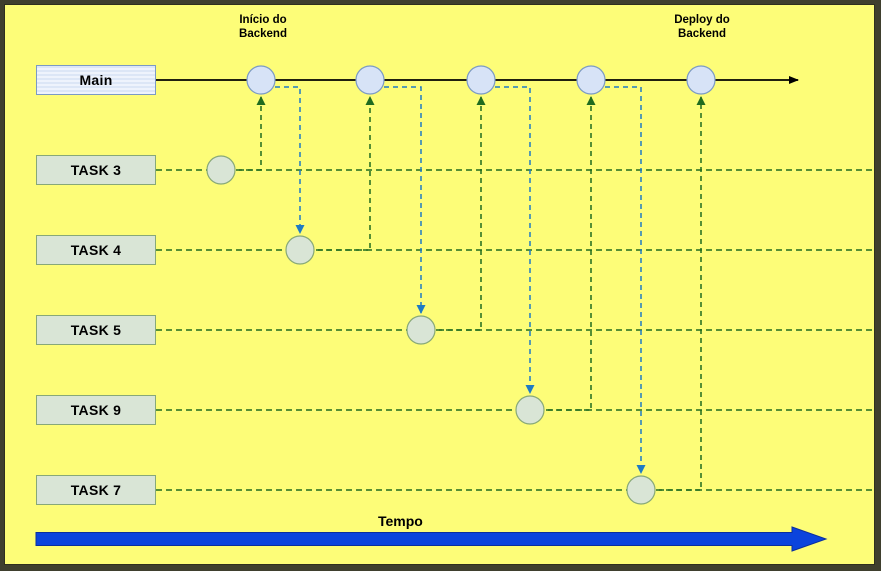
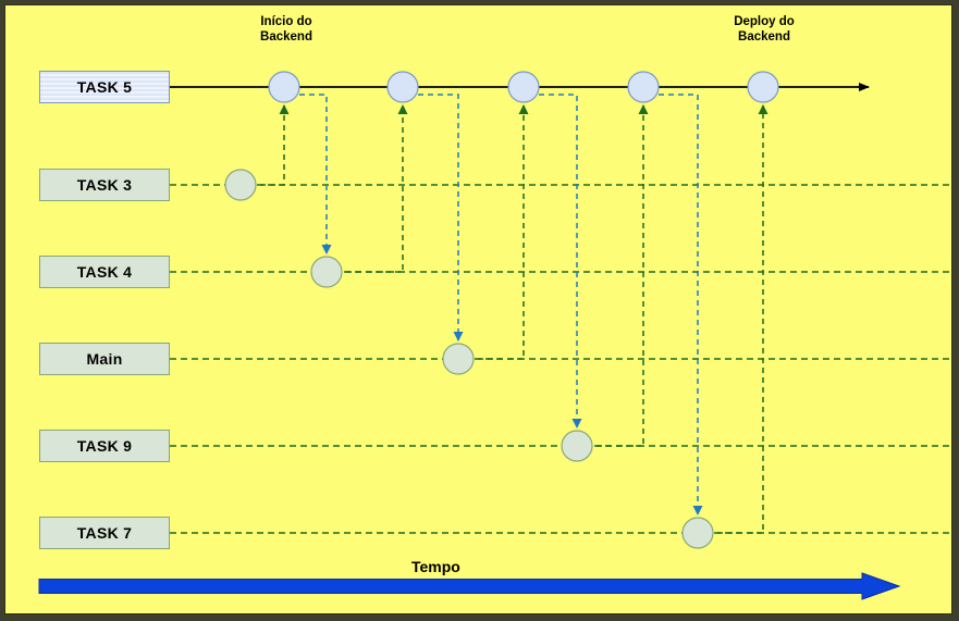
- Main
+ TASK 5
  TASK 3
  TASK 4
- TASK 5
+ Main
  TASK 9
  TASK 7
  Início do
  Backend
  Deploy do
  Backend
  Tempo
